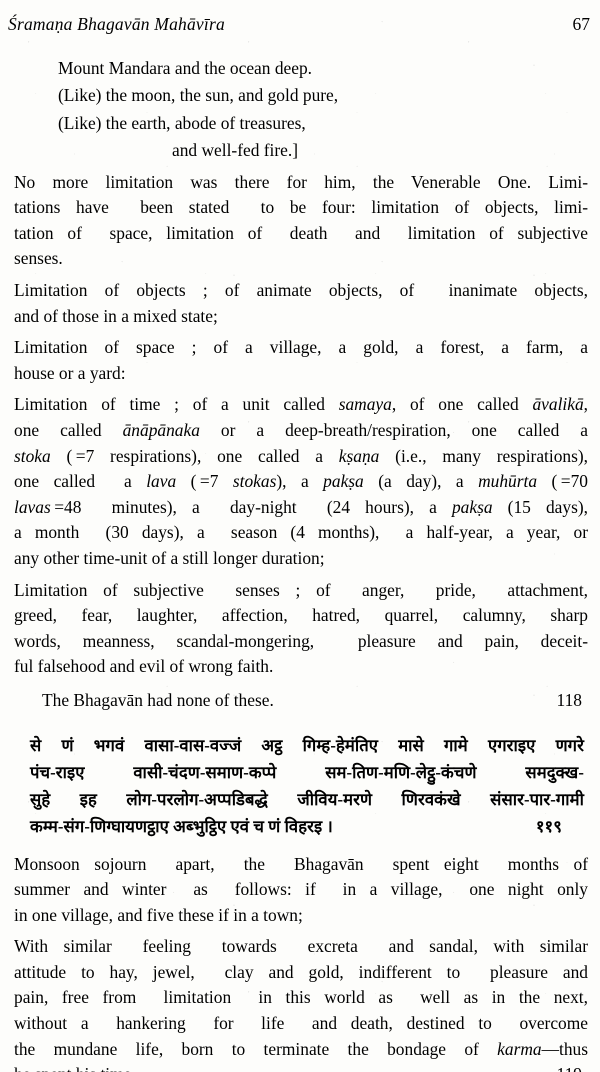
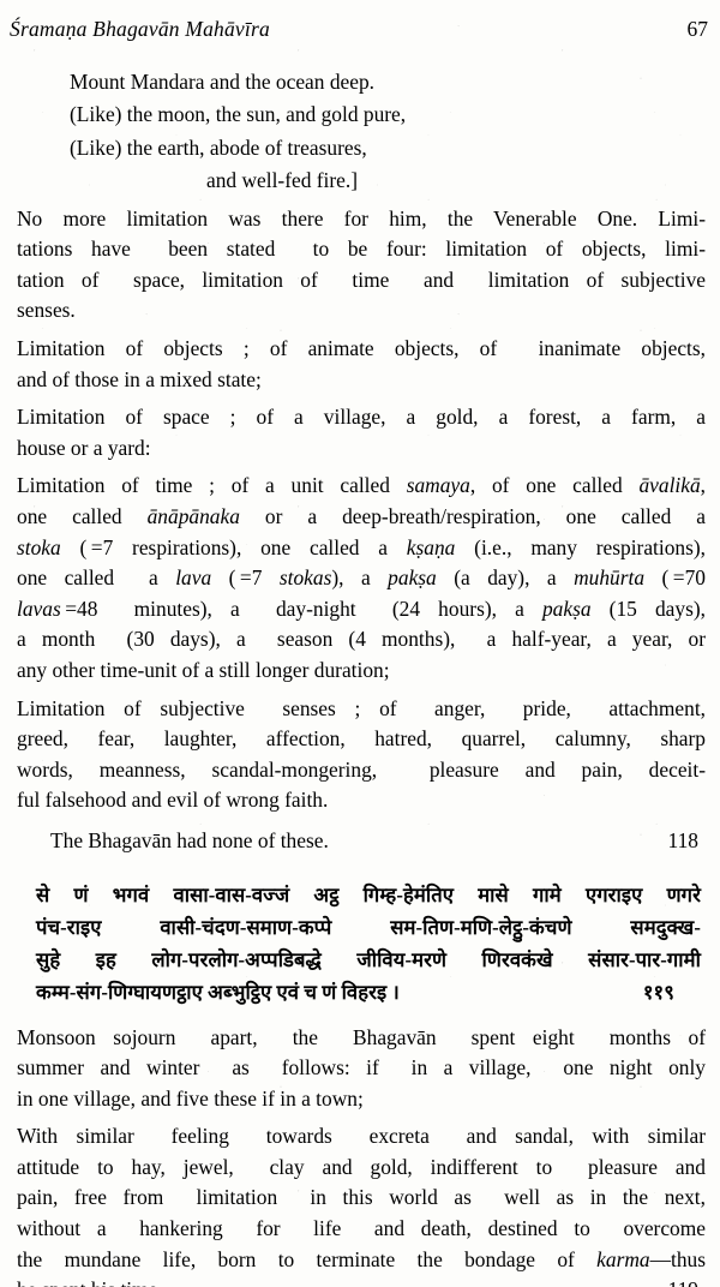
  Śramaṇa Bhagavān Mahāvīra
  67
  Mount Mandara and the ocean deep.
  (Like) the moon, the sun, and gold pure,
  (Like) the earth, abode of treasures,
  and well-fed fire.]
  No more limitation was there for him, the Venerable One. Limi-
  tations have been stated to be four: limitation of objects, limi-
- tation of space, limitation of death and limitation of subjective
+ tation of space, limitation of time and limitation of subjective
  senses.
  Limitation of objects ; of animate objects, of inanimate objects,
  and of those in a mixed state;
  Limitation of space ; of a village, a gold, a forest, a farm, a
  house or a yard:
  Limitation of time ; of a unit called samaya, of one called āvalikā,
  one called ānāpānaka or a deep-breath/respiration, one called a
  stoka ( =7 respirations), one called a kṣaṇa (i.e., many respirations),
  one called a lava ( =7 stokas), a pakṣa (a day), a muhūrta ( =70
  lavas =48 minutes), a day-night (24 hours), a pakṣa (15 days),
  a month (30 days), a season (4 months), a half-year, a year, or
  any other time-unit of a still longer duration;
  Limitation of subjective senses ; of anger, pride, attachment,
  greed, fear, laughter, affection, hatred, quarrel, calumny, sharp
  words, meanness, scandal-mongering, pleasure and pain, deceit-
  ful falsehood and evil of wrong faith.
  The Bhagavān had none of these.
  118
  से णं भगवं वासा-वास-वज्जं अट्ठ गिम्ह-हेमंतिए मासे गामे एगराइए णगरे
  पंच-राइए वासी-चंदण-समाण-कप्पे सम-तिण-मणि-लेट्ठु-कंचणे समदुक्ख-
  सुहे इह लोग-परलोग-अप्पडिबद्धे जीविय-मरणे णिरवकंखे संसार-पार-गामी
  कम्म-संग-णिग्घायणट्ठाए अब्भुट्ठिए एवं च णं विहरइ ।
  ११९
  Monsoon sojourn apart, the Bhagavān spent eight months of
  summer and winter as follows: if in a village, one night only
  in one village, and five these if in a town;
  With similar feeling towards excreta and sandal, with similar
  attitude to hay, jewel, clay and gold, indifferent to pleasure and
  pain, free from limitation in this world as well as in the next,
  without a hankering for life and death, destined to overcome
  the mundane life, born to terminate the bondage of karma—thus
